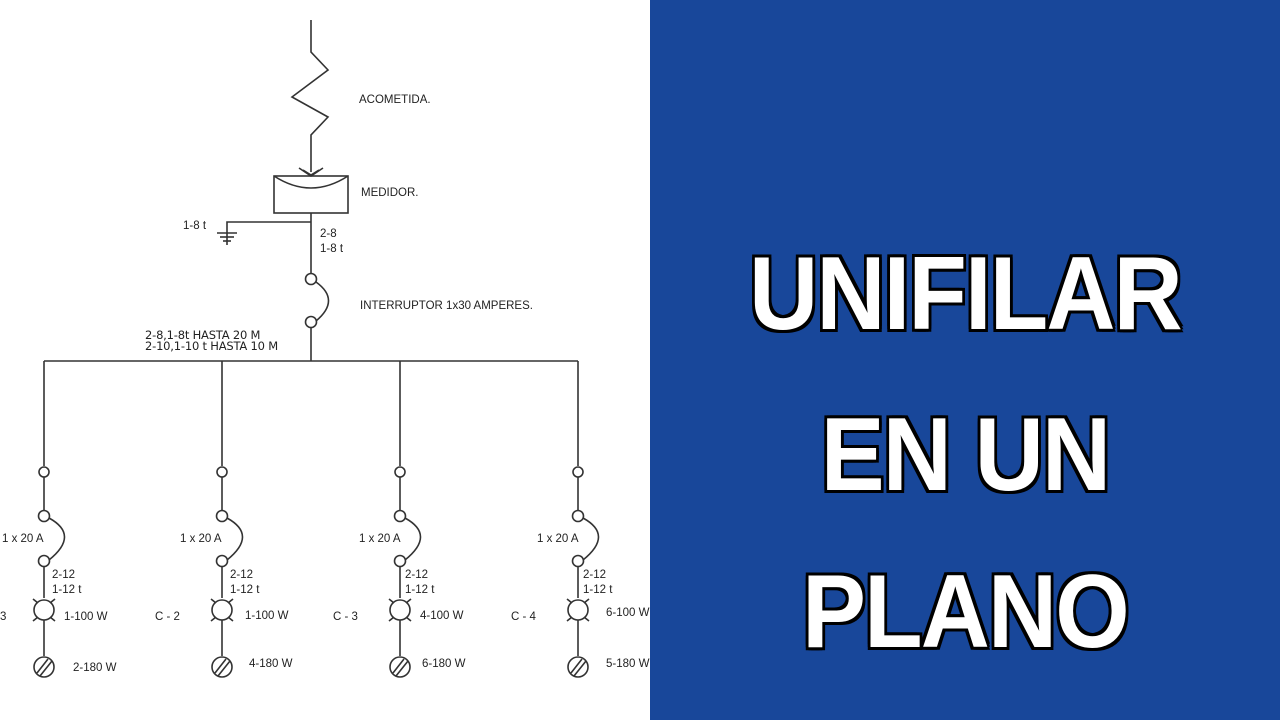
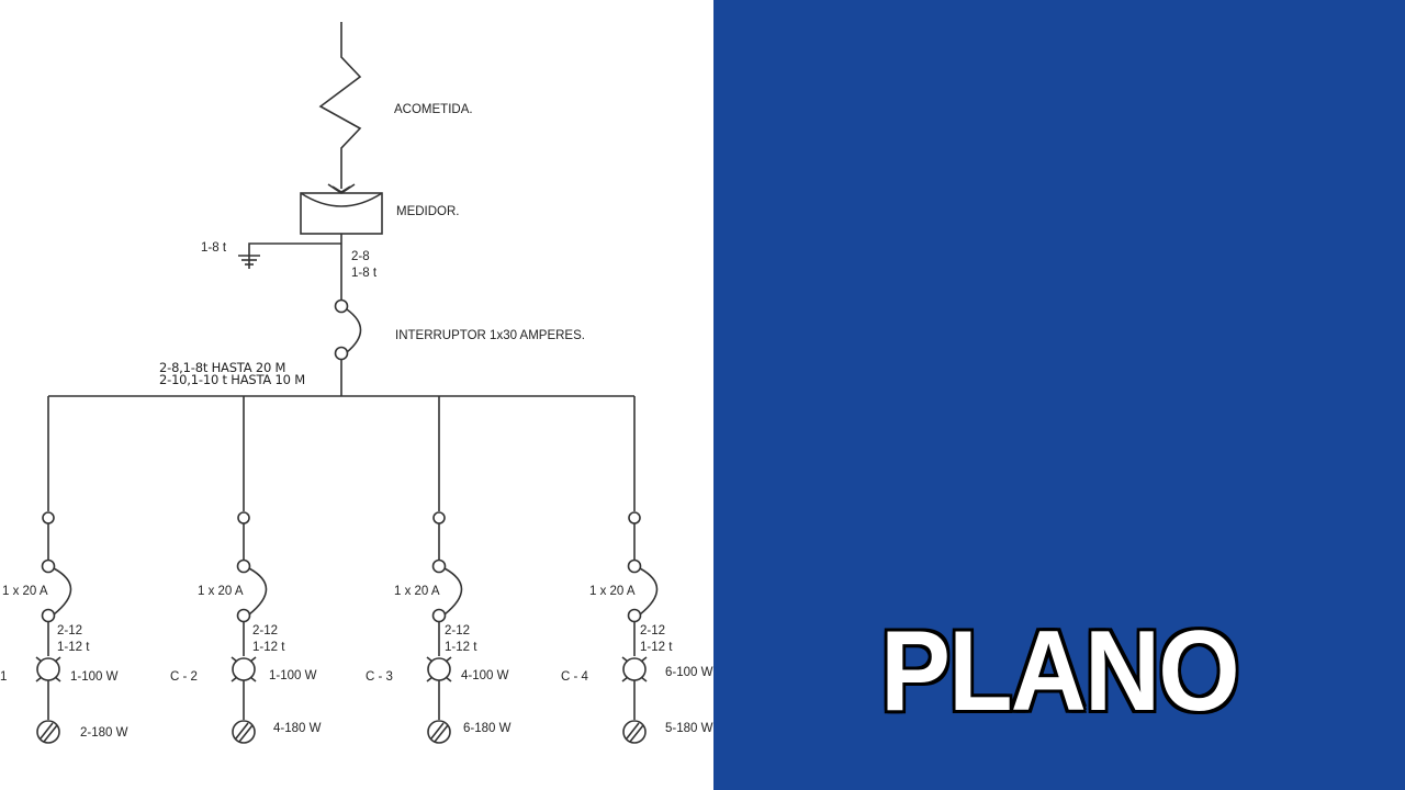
  ACOMETIDA.
  MEDIDOR.
  1-8 t
  2-8
  1-8 t
  INTERRUPTOR 1x30 AMPERES.
  2-8,1-8t HASTA 20 M
  2-10,1-10 t HASTA 10 M
  1 x 20 A
  2-12
  1-12 t
- 3
+ 1
  1-100 W
  2-180 W
  1 x 20 A
  2-12
  1-12 t
  C - 2
  1-100 W
  4-180 W
  1 x 20 A
  2-12
  1-12 t
  C - 3
  4-100 W
  6-180 W
  1 x 20 A
  2-12
  1-12 t
  C - 4
  6-100 W
  5-180 W
- UNIFILAR
- EN UN
  PLANO
